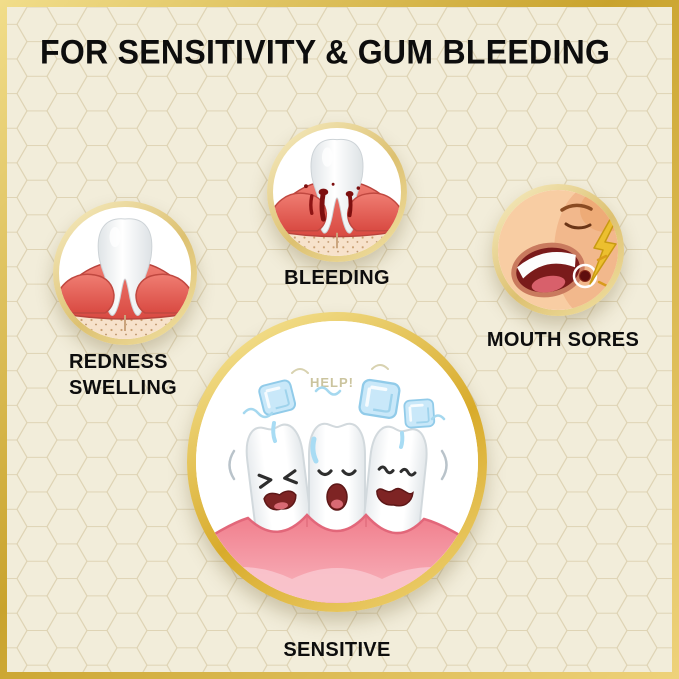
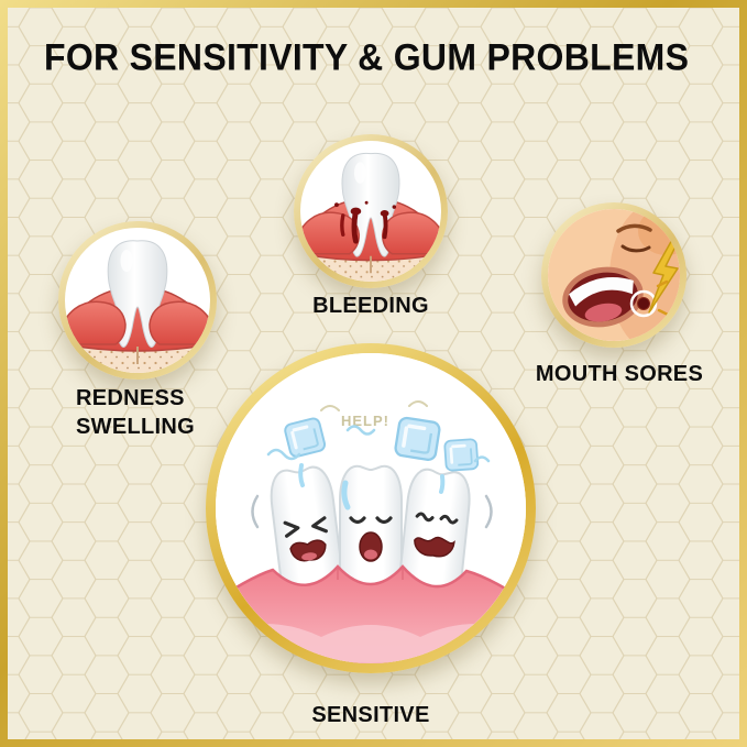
- FOR SENSITIVITY & GUM BLEEDING
+ FOR SENSITIVITY & GUM PROBLEMS
  HELP!
  REDNESS
  SWELLING
  BLEEDING
  MOUTH SORES
  SENSITIVE
